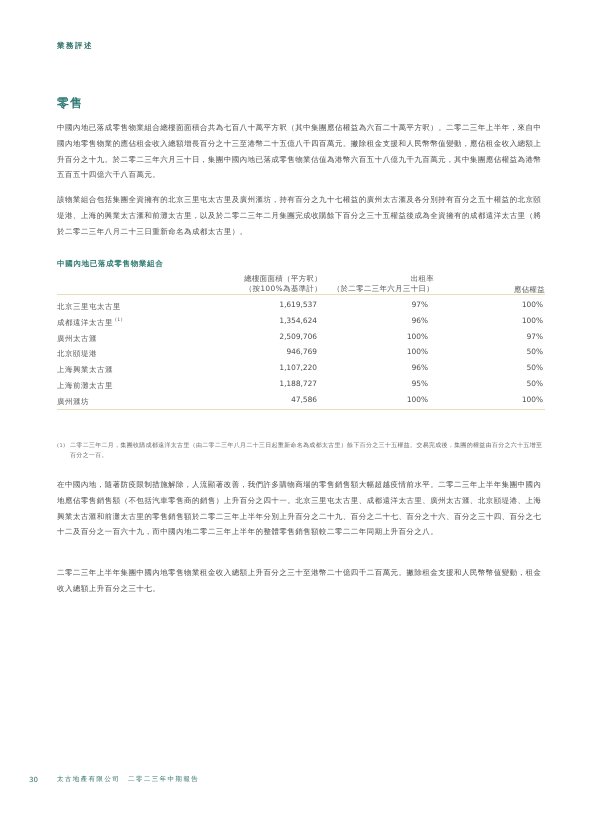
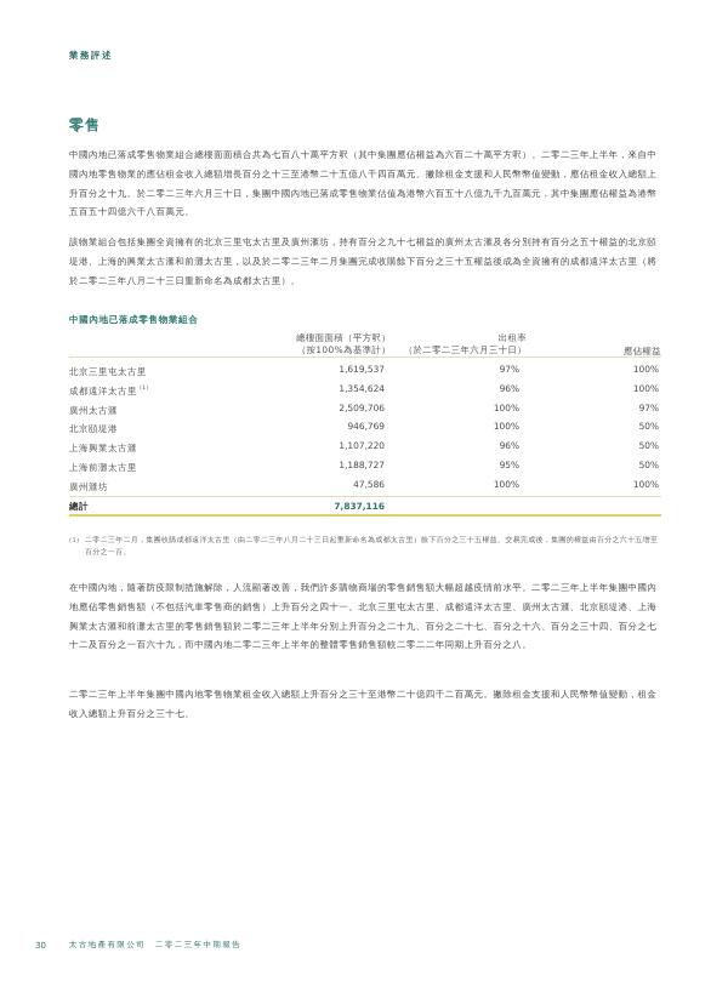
  業務評述
  零售
  中國內地已落成零售物業組合總樓面面積合共為七百八十萬平方呎（其中集團應佔權益為六百二十萬平方呎）。二零二三年上半年，來自中國內地零售物業的應佔租金收入總額增長百分之十三至港幣二十五億八千四百萬元。撇除租金支援和人民幣幣值變動，應佔租金收入總額上升百分之十九。於二零二三年六月三十日，集團中國內地已落成零售物業估值為港幣六百五十八億九千九百萬元，其中集團應佔權益為港幣五百五十四億六千八百萬元。
  該物業組合包括集團全資擁有的北京三里屯太古里及廣州滙坊，持有百分之九十七權益的廣州太古滙及各分別持有百分之五十權益的北京頤堤港、上海的興業太古滙和前灘太古里，以及於二零二三年二月集團完成收購餘下百分之三十五權益後成為全資擁有的成都遠洋太古里（將於二零二三年八月二十三日重新命名為成都太古里）。
  中國內地已落成零售物業組合
  總樓面面積（平方呎）
  （按100%為基準計）
  出租率
  （於二零二三年六月三十日）
  應佔權益
  北京三里屯太古里
  1,619,537
  97%
  100%
  成都遠洋太古里
  1,354,624
  96%
  100%
  廣州太古滙
  2,509,706
  100%
  97%
  北京頤堤港
  946,769
  100%
  50%
  上海興業太古滙
  1,107,220
  96%
  50%
  上海前灘太古里
  1,188,727
  95%
  50%
  廣州滙坊
  47,586
  100%
  100%
+ 總計
+ 7,837,116
  在中國內地，隨著防疫限制措施解除，人流顯著改善，我們許多購物商場的零售銷售額大幅超越疫情前水平。二零二三年上半年集團中國內地應佔零售銷售額（不包括汽車零售商的銷售）上升百分之四十一。北京三里屯太古里、成都遠洋太古里、廣州太古滙、北京頤堤港、上海興業太古滙和前灘太古里的零售銷售額於二零二三年上半年分別上升百分之二十九、百分之二十七、百分之十六、百分之三十四、百分之七十二及百分之一百六十九，而中國內地二零二三年上半年的整體零售銷售額較二零二二年同期上升百分之八。
  二零二三年上半年集團中國內地零售物業租金收入總額上升百分之三十至港幣二十億四千二百萬元。撇除租金支援和人民幣幣值變動，租金收入總額上升百分之三十七。
  30
  太古地產有限公司 二零二三年中期報告
